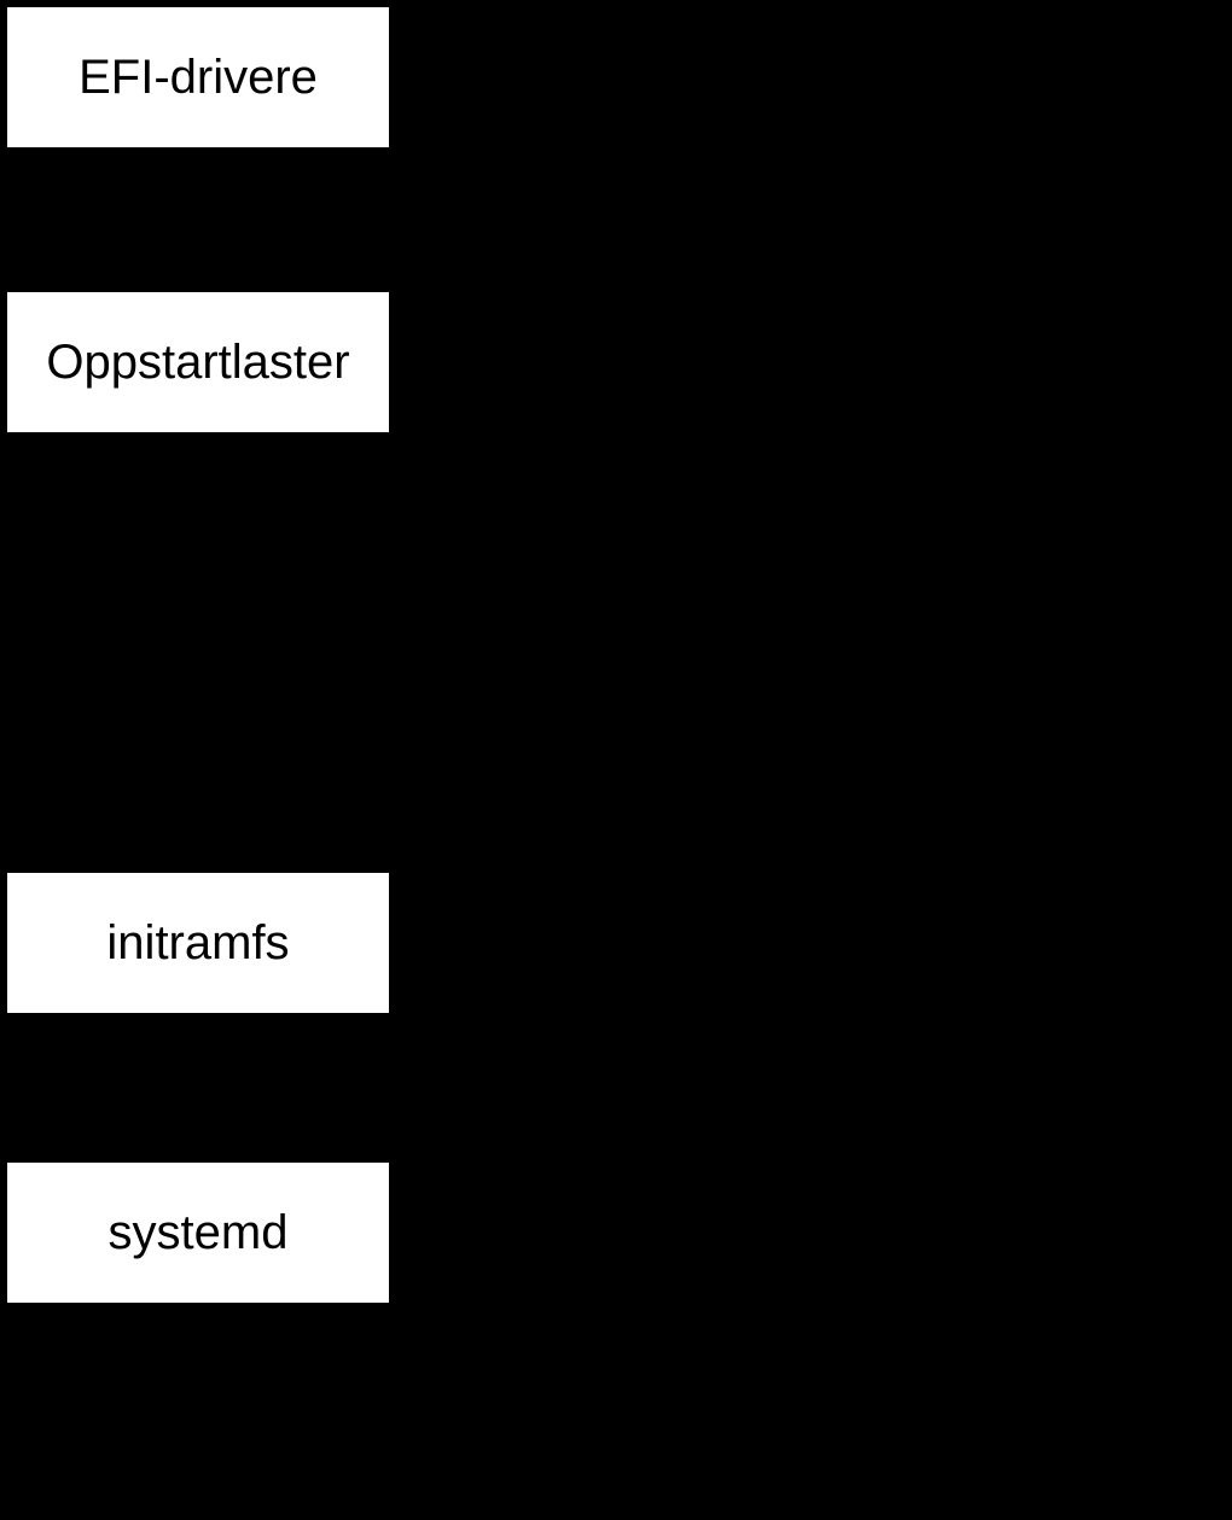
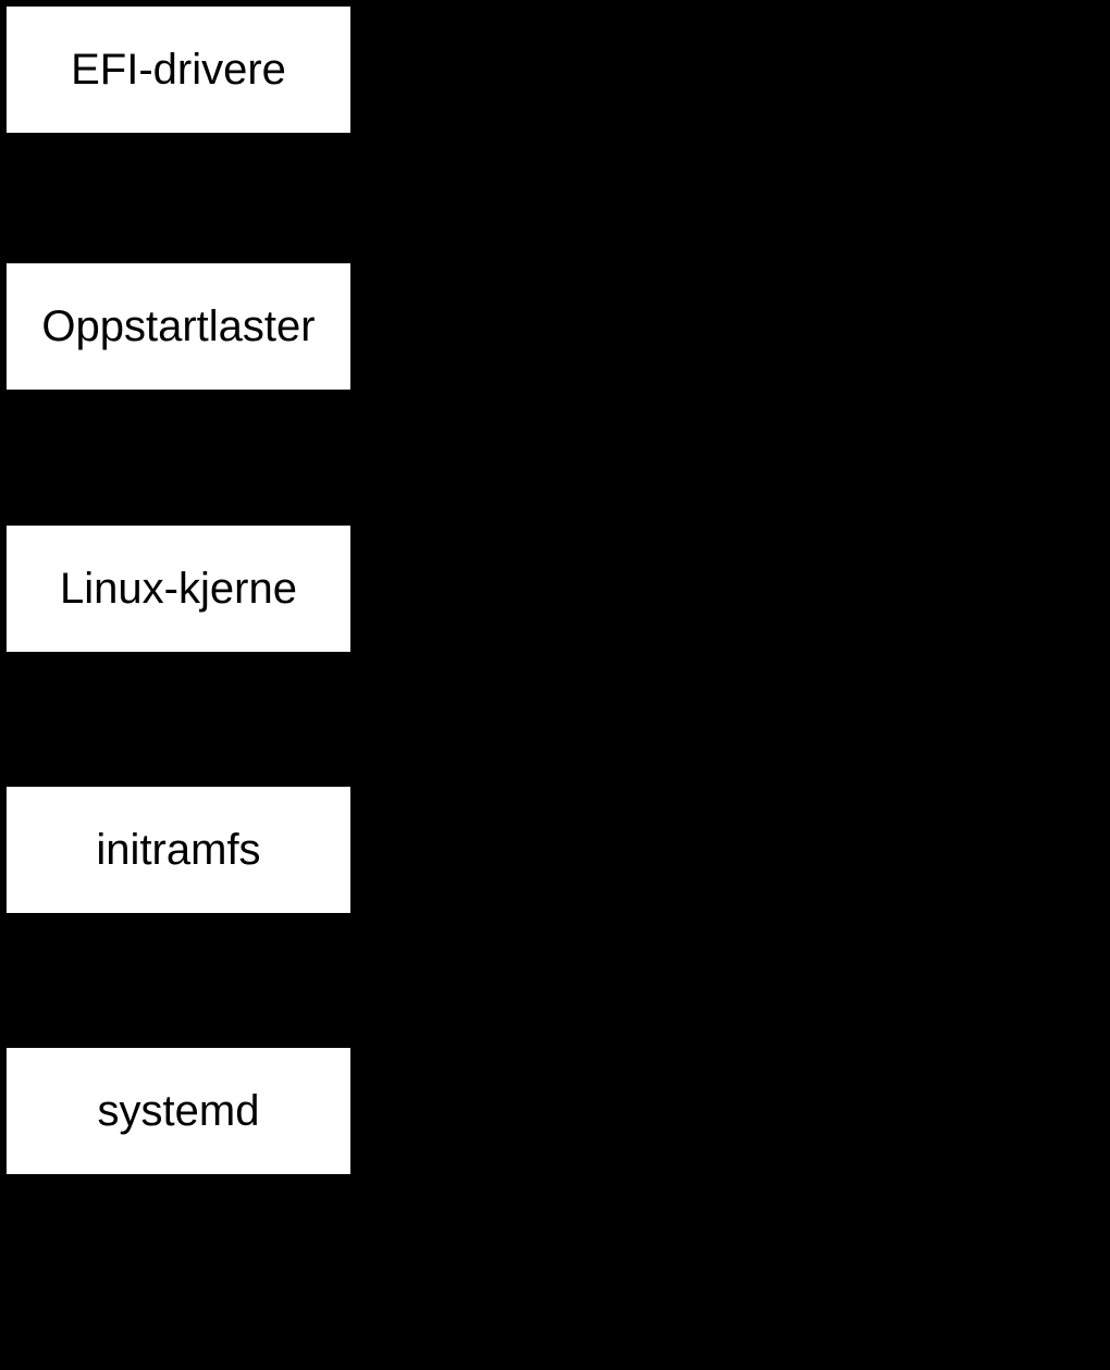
  EFI-drivere
  Oppstartlaster
+ Linux-kjerne
  initramfs
  systemd
